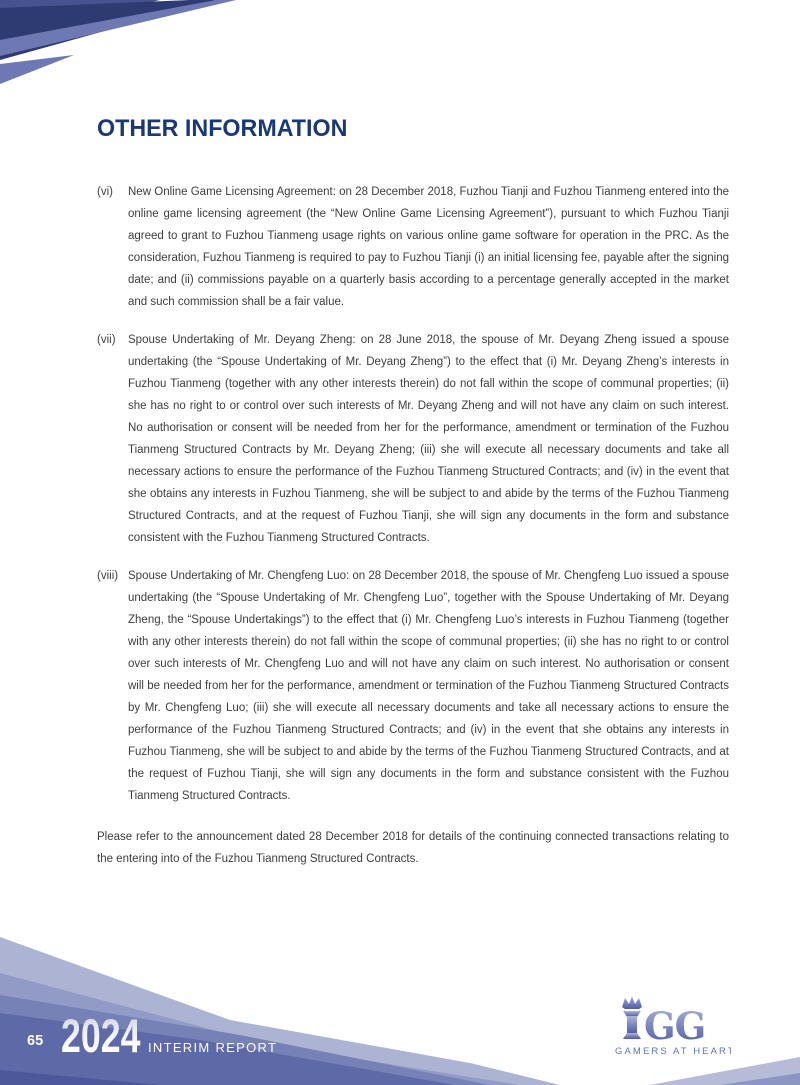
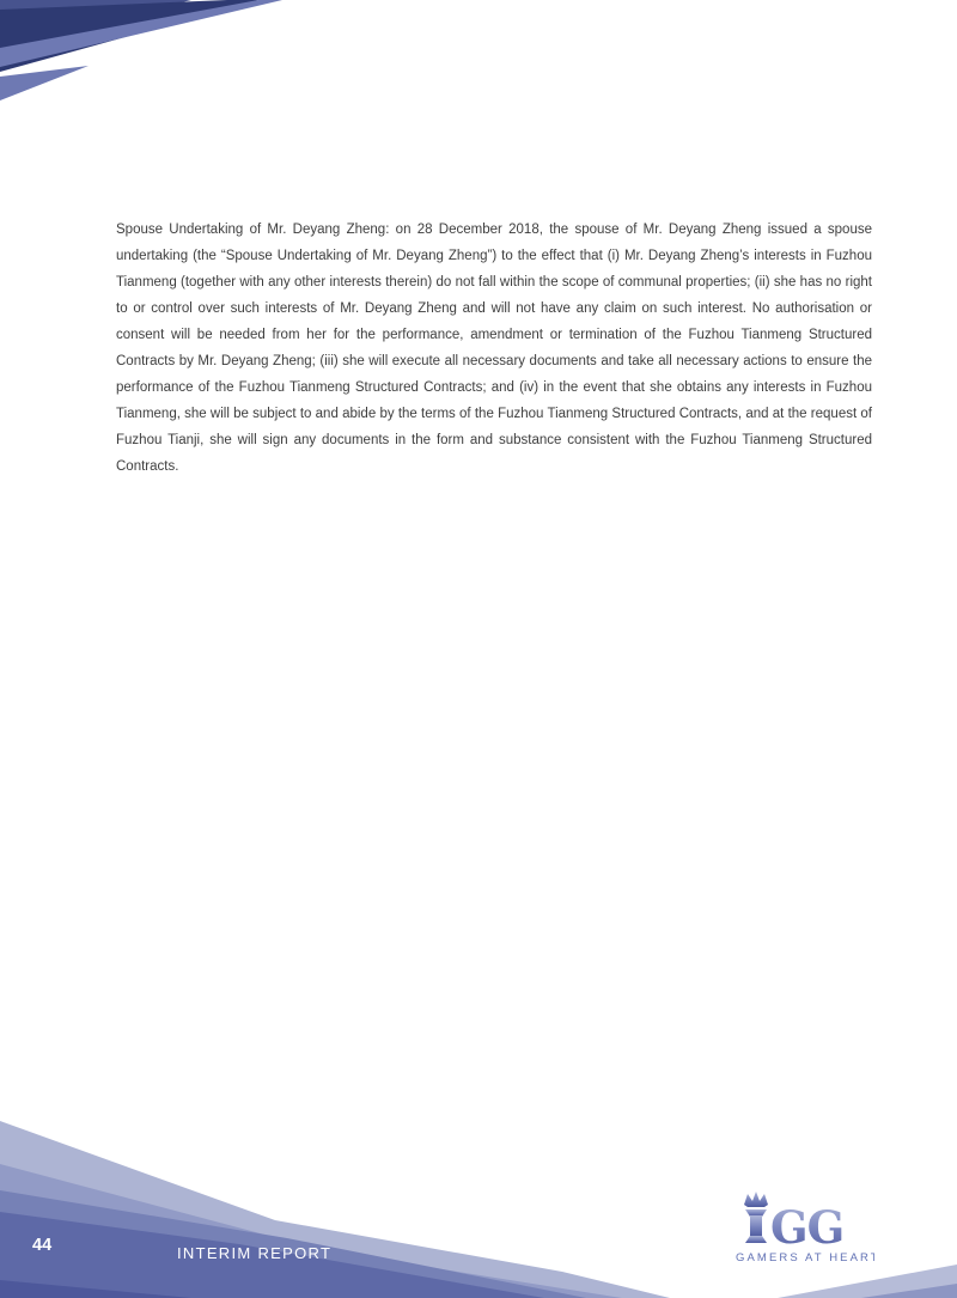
- OTHER INFORMATION
- (vi)
- New Online Game Licensing Agreement: on 28 December 2018, Fuzhou Tianji and Fuzhou Tianmeng entered into the online game licensing agreement (the “New Online Game Licensing Agreement”), pursuant to which Fuzhou Tianji agreed to grant to Fuzhou Tianmeng usage rights on various online game software for operation in the PRC. As the consideration, Fuzhou Tianmeng is required to pay to Fuzhou Tianji (i) an initial licensing fee, payable after the signing date; and (ii) commissions payable on a quarterly basis according to a percentage generally accepted in the market and such commission shall be a fair value.
- (vii)
- Spouse Undertaking of Mr. Deyang Zheng: on 28 June 2018, the spouse of Mr. Deyang Zheng issued a spouse undertaking (the “Spouse Undertaking of Mr. Deyang Zheng”) to the effect that (i) Mr. Deyang Zheng’s interests in Fuzhou Tianmeng (together with any other interests therein) do not fall within the scope of communal properties; (ii) she has no right to or control over such interests of Mr. Deyang Zheng and will not have any claim on such interest. No authorisation or consent will be needed from her for the performance, amendment or termination of the Fuzhou Tianmeng Structured Contracts by Mr. Deyang Zheng; (iii) she will execute all necessary documents and take all necessary actions to ensure the performance of the Fuzhou Tianmeng Structured Contracts; and (iv) in the event that she obtains any interests in Fuzhou Tianmeng, she will be subject to and abide by the terms of the Fuzhou Tianmeng Structured Contracts, and at the request of Fuzhou Tianji, she will sign any documents in the form and substance consistent with the Fuzhou Tianmeng Structured Contracts.
+ Spouse Undertaking of Mr. Deyang Zheng: on 28 December 2018, the spouse of Mr. Deyang Zheng issued a spouse undertaking (the “Spouse Undertaking of Mr. Deyang Zheng”) to the effect that (i) Mr. Deyang Zheng’s interests in Fuzhou Tianmeng (together with any other interests therein) do not fall within the scope of communal properties; (ii) she has no right to or control over such interests of Mr. Deyang Zheng and will not have any claim on such interest. No authorisation or consent will be needed from her for the performance, amendment or termination of the Fuzhou Tianmeng Structured Contracts by Mr. Deyang Zheng; (iii) she will execute all necessary documents and take all necessary actions to ensure the performance of the Fuzhou Tianmeng Structured Contracts; and (iv) in the event that she obtains any interests in Fuzhou Tianmeng, she will be subject to and abide by the terms of the Fuzhou Tianmeng Structured Contracts, and at the request of Fuzhou Tianji, she will sign any documents in the form and substance consistent with the Fuzhou Tianmeng Structured Contracts.
- (viii)
- Spouse Undertaking of Mr. Chengfeng Luo: on 28 December 2018, the spouse of Mr. Chengfeng Luo issued a spouse undertaking (the “Spouse Undertaking of Mr. Chengfeng Luo”, together with the Spouse Undertaking of Mr. Deyang Zheng, the “Spouse Undertakings”) to the effect that (i) Mr. Chengfeng Luo’s interests in Fuzhou Tianmeng (together with any other interests therein) do not fall within the scope of communal properties; (ii) she has no right to or control over such interests of Mr. Chengfeng Luo and will not have any claim on such interest. No authorisation or consent will be needed from her for the performance, amendment or termination of the Fuzhou Tianmeng Structured Contracts by Mr. Chengfeng Luo; (iii) she will execute all necessary documents and take all necessary actions to ensure the performance of the Fuzhou Tianmeng Structured Contracts; and (iv) in the event that she obtains any interests in Fuzhou Tianmeng, she will be subject to and abide by the terms of the Fuzhou Tianmeng Structured Contracts, and at the request of Fuzhou Tianji, she will sign any documents in the form and substance consistent with the Fuzhou Tianmeng Structured Contracts.
- Please refer to the announcement dated 28 December 2018 for details of the continuing connected transactions relating to the entering into of the Fuzhou Tianmeng Structured Contracts.
- 65
+ 44
- 2024
  INTERIM REPORT
  GG
  GAMERS AT HEAR
